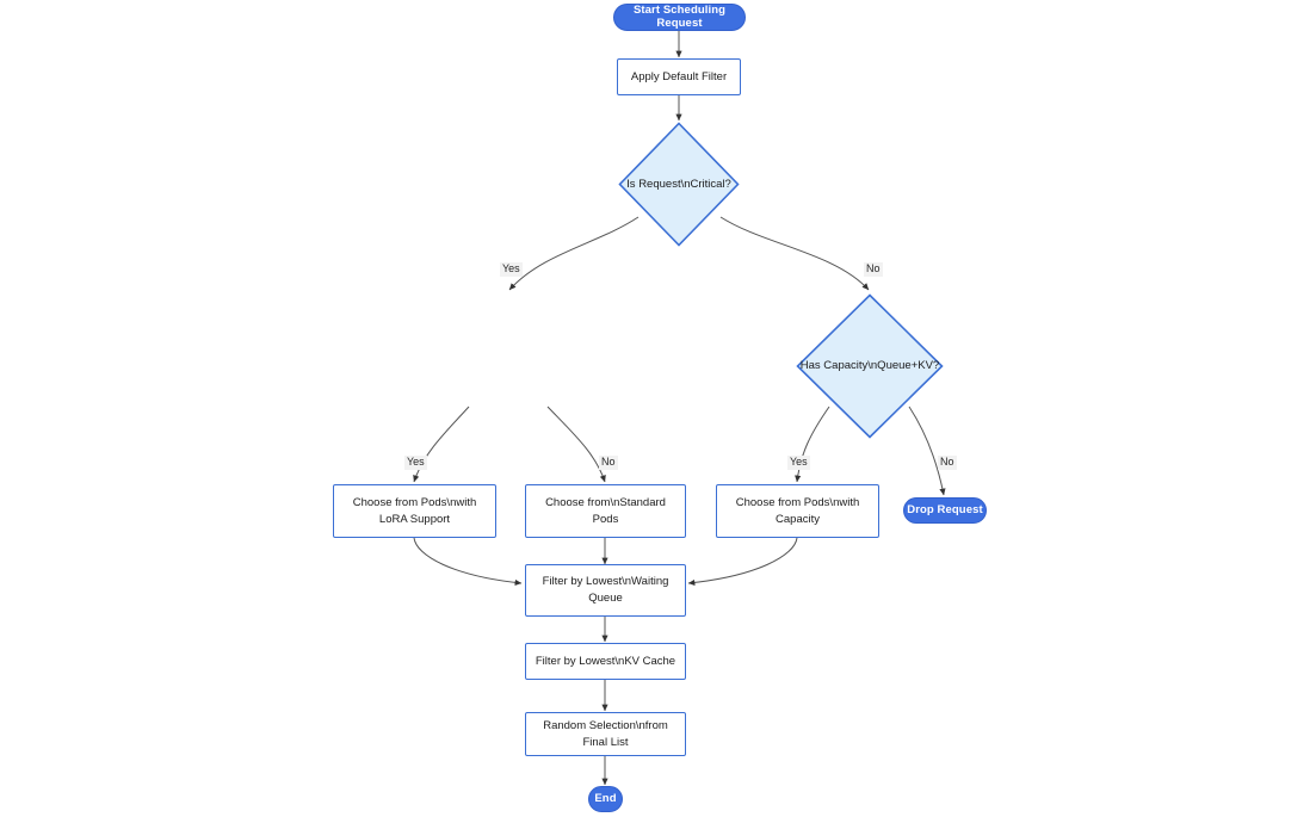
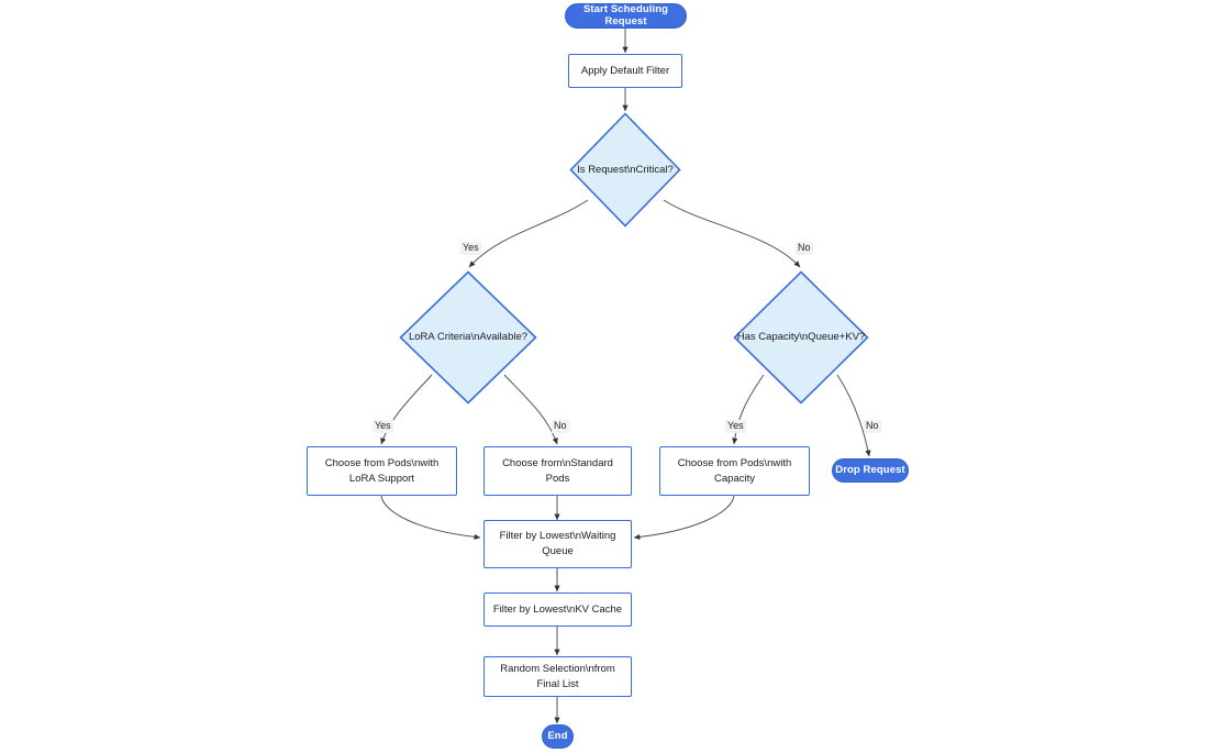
  Start Scheduling Request
  Apply Default Filter
  Is Request\nCritical?
+ LoRA Criteria\nAvailable?
  Has Capacity\nQueue+KV?
  Choose from Pods\nwith
  LoRA Support
  Choose from\nStandard
  Pods
  Choose from Pods\nwith
  Capacity
  Drop Request
  Filter by Lowest\nWaiting
  Queue
  Filter by Lowest\nKV Cache
  Random Selection\nfrom
  Final List
  End
  Yes
  No
  Yes
  No
  Yes
  No
